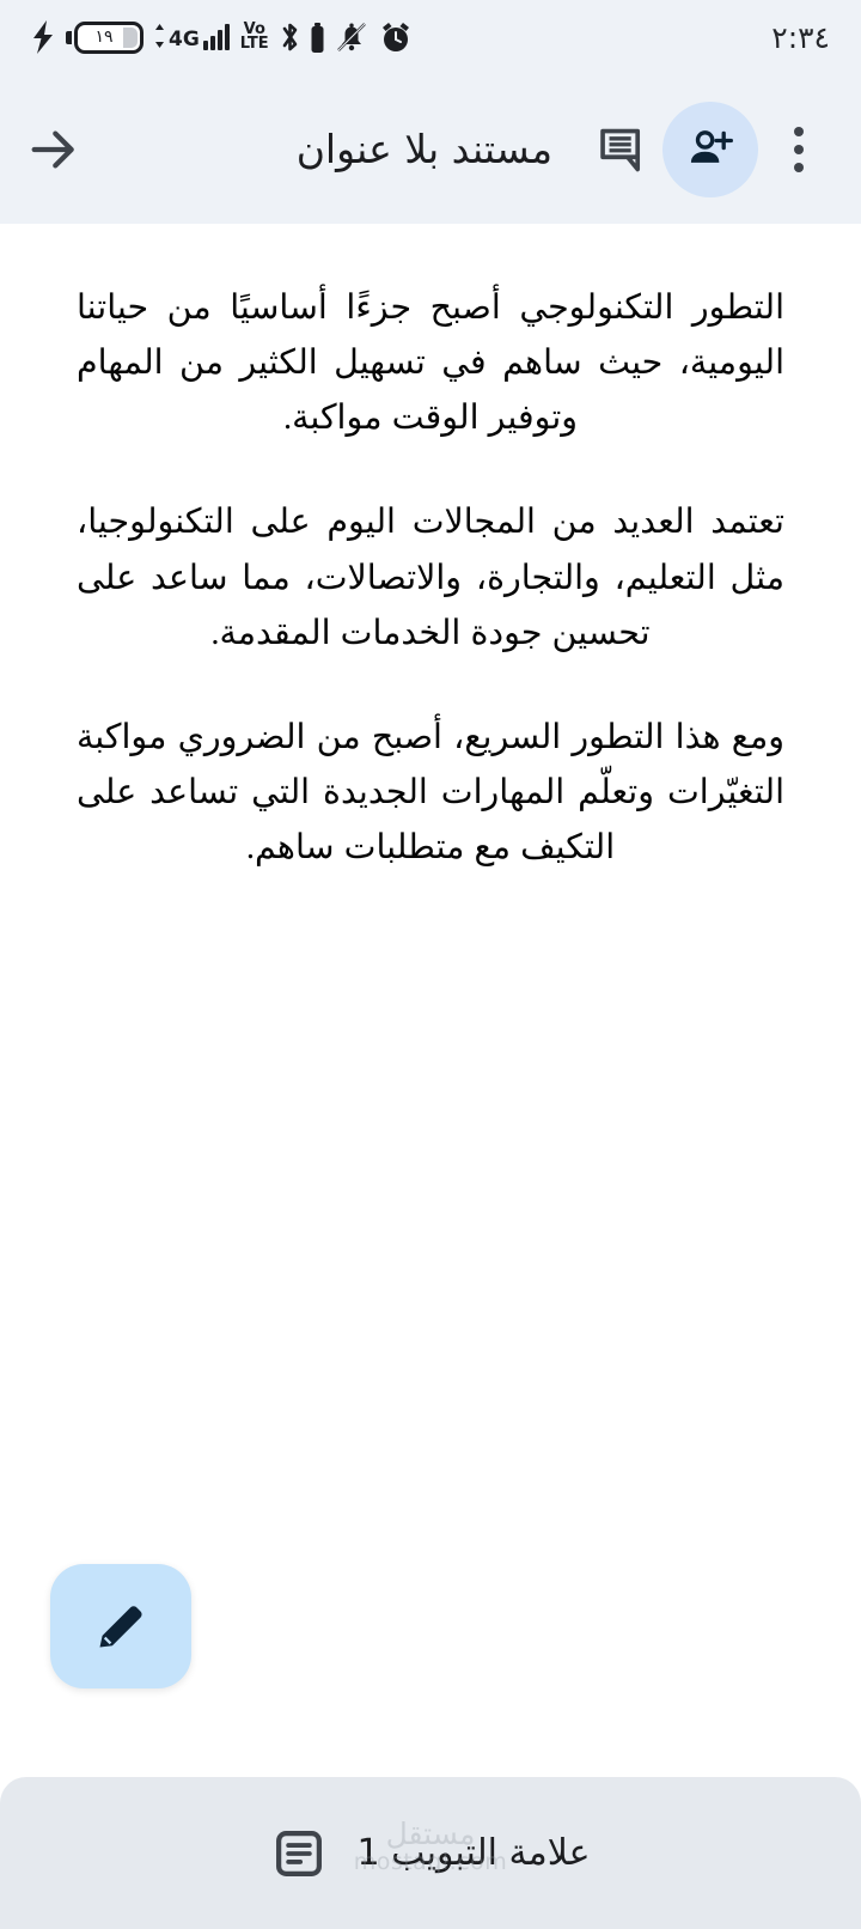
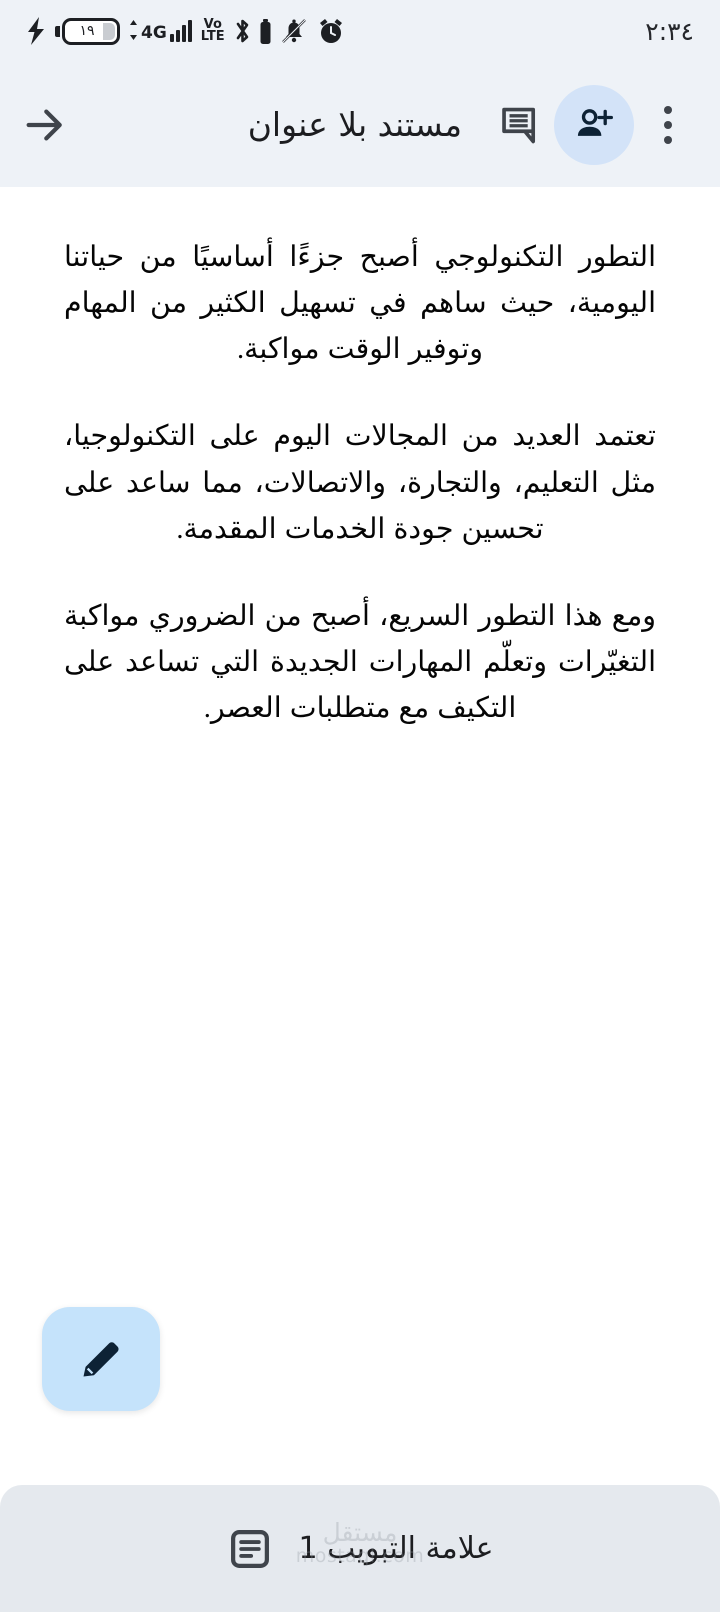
  ١٩
  4G
  Vo
  LTE
  ٢:٣٤
  مستند بلا عنوان
  التطور التكنولوجي أصبح جزءًا أساسيًا من حياتنا اليومية، حيث ساهم في تسهيل الكثير من المهام وتوفير الوقت مواكبة.
  تعتمد العديد من المجالات اليوم على التكنولوجيا، مثل التعليم، والتجارة، والاتصالات، مما ساعد على تحسين جودة الخدمات المقدمة.
- ومع هذا التطور السريع، أصبح من الضروري مواكبة التغيّرات وتعلّم المهارات الجديدة التي تساعد على التكيف مع متطلبات ساهم.
+ ومع هذا التطور السريع، أصبح من الضروري مواكبة التغيّرات وتعلّم المهارات الجديدة التي تساعد على التكيف مع متطلبات العصر.
  علامة التبويب 1
  مستقل
  mostaql.com
